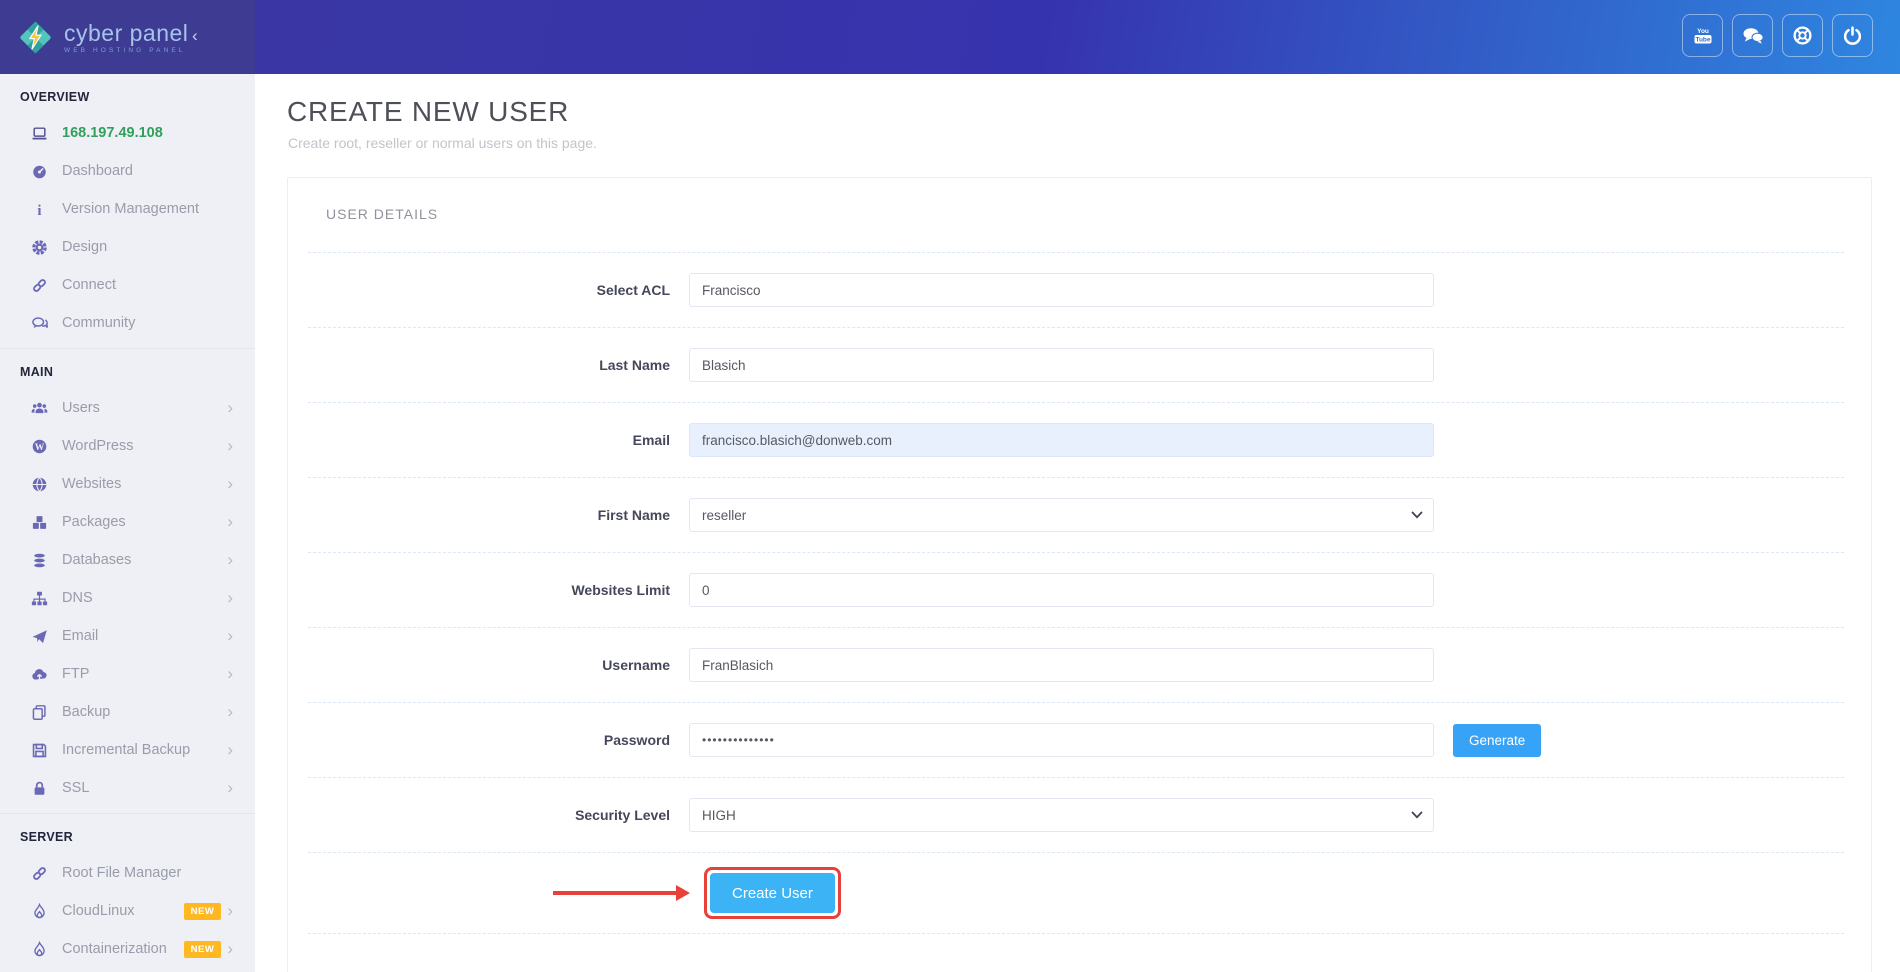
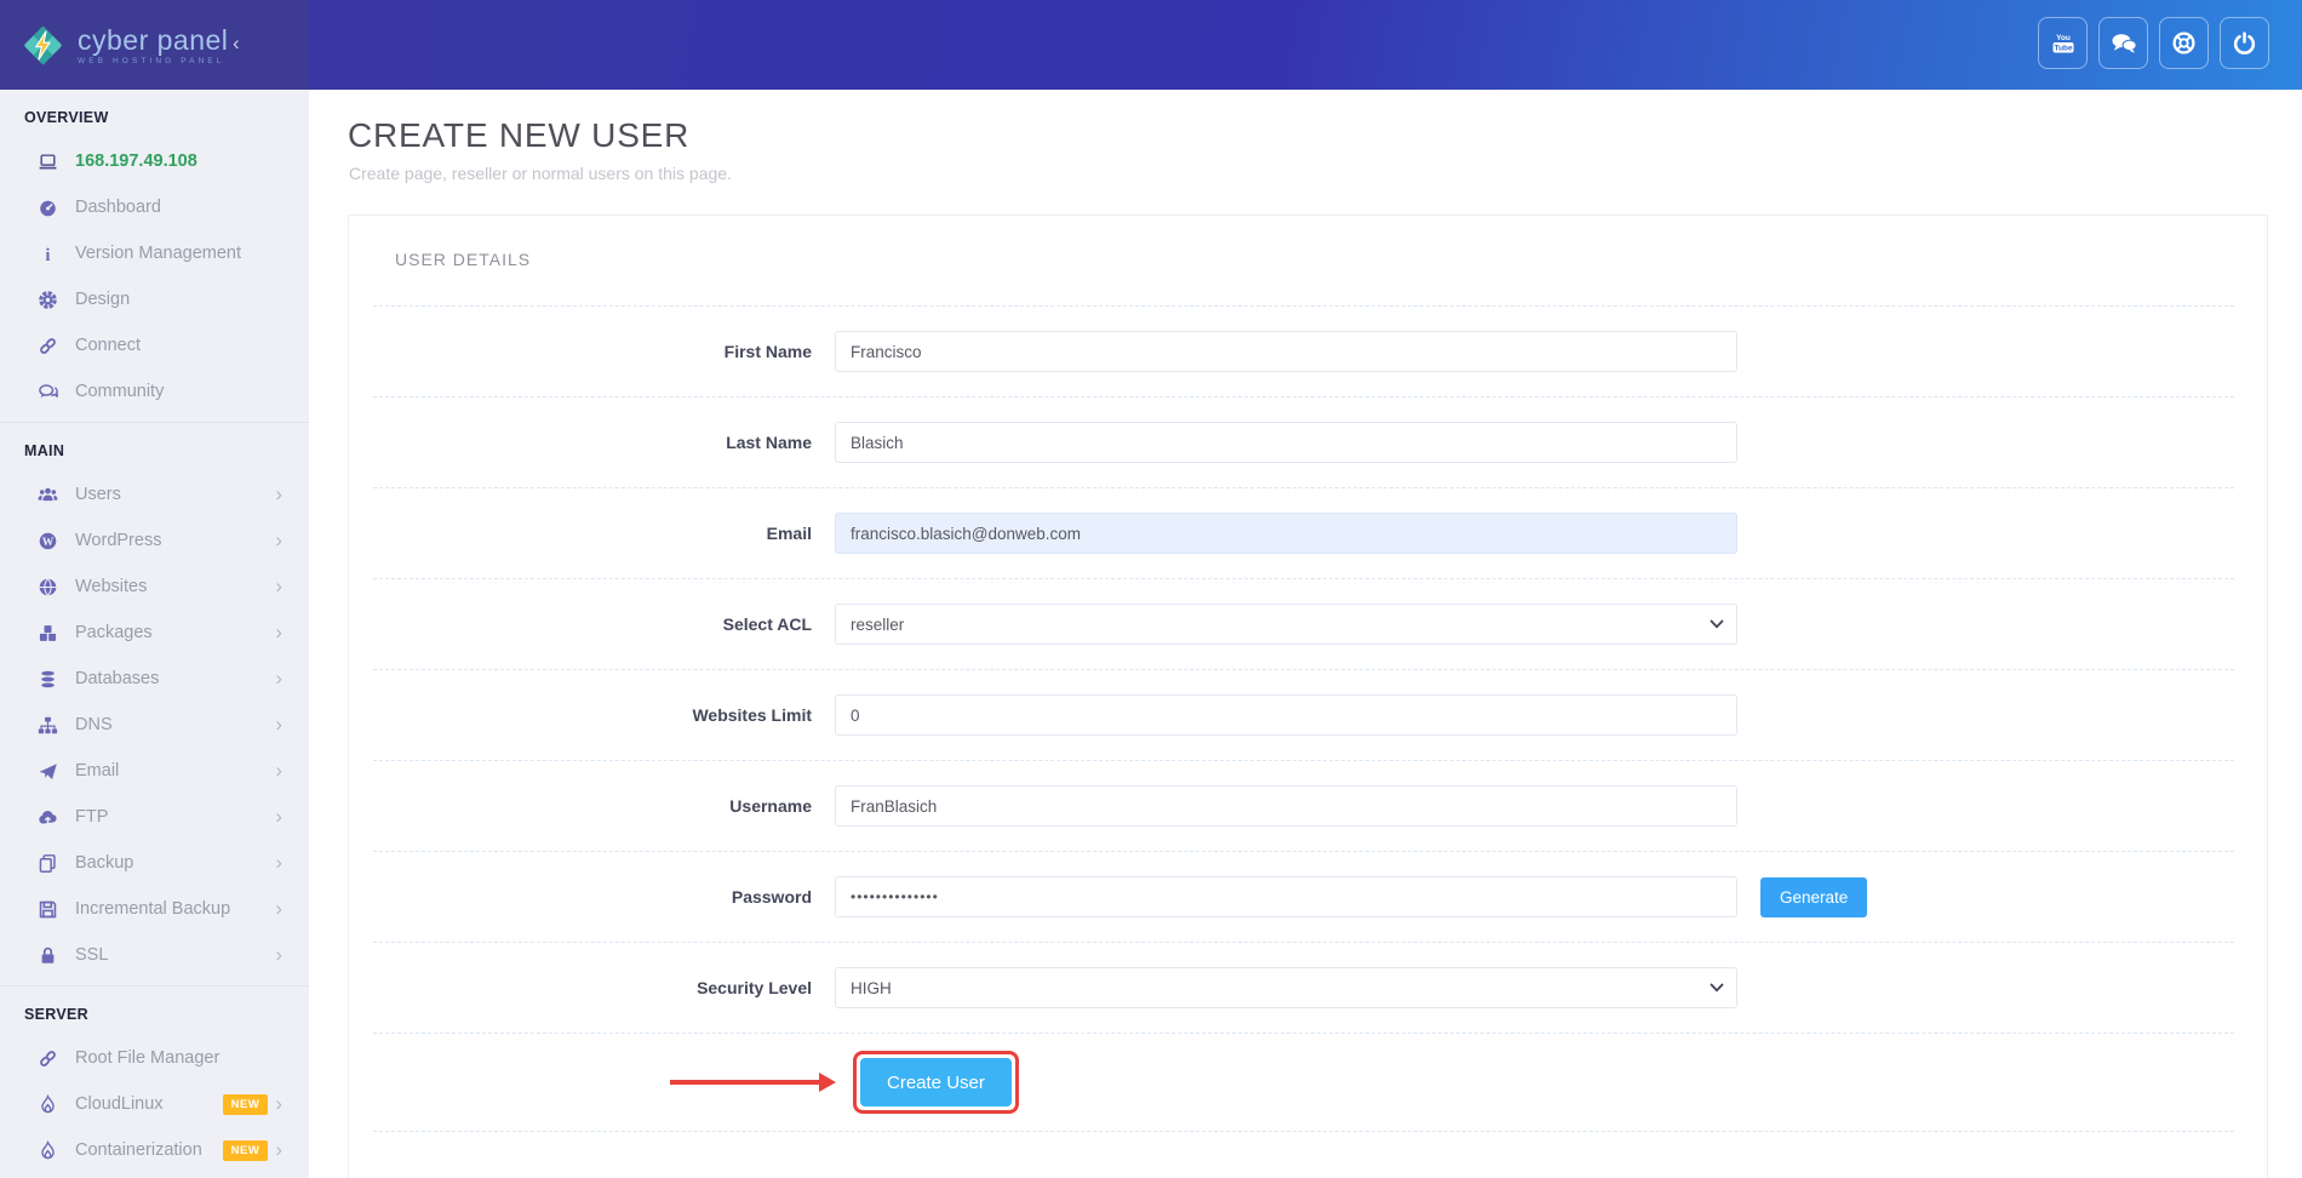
  cyber panel
  ‹
  OVERVIEW
  168.197.49.108
  Dashboard
  i
  Version Management
  Design
  Connect
  Community
  MAIN
  Users
  ›
  W
  WordPress
  ›
  Websites
  ›
  Packages
  ›
  Databases
  ›
  DNS
  ›
  Email
  ›
  FTP
  ›
  Backup
  ›
  Incremental Backup
  ›
  SSL
  ›
  SERVER
  Root File Manager
  CloudLinux
  NEW
  ›
  Containerization
  NEW
  ›
  CREATE NEW USER
- Create root, reseller or normal users on this page.
+ Create page, reseller or normal users on this page.
  USER DETAILS
- Select ACL
+ First Name
  Francisco
  Last Name
  Blasich
  Email
  francisco.blasich@donweb.com
- First Name
+ Select ACL
  reseller
  Websites Limit
  0
  Username
  FranBlasich
  Password
  ••••••••••••••
  Generate
  Security Level
  HIGH
  Create User
